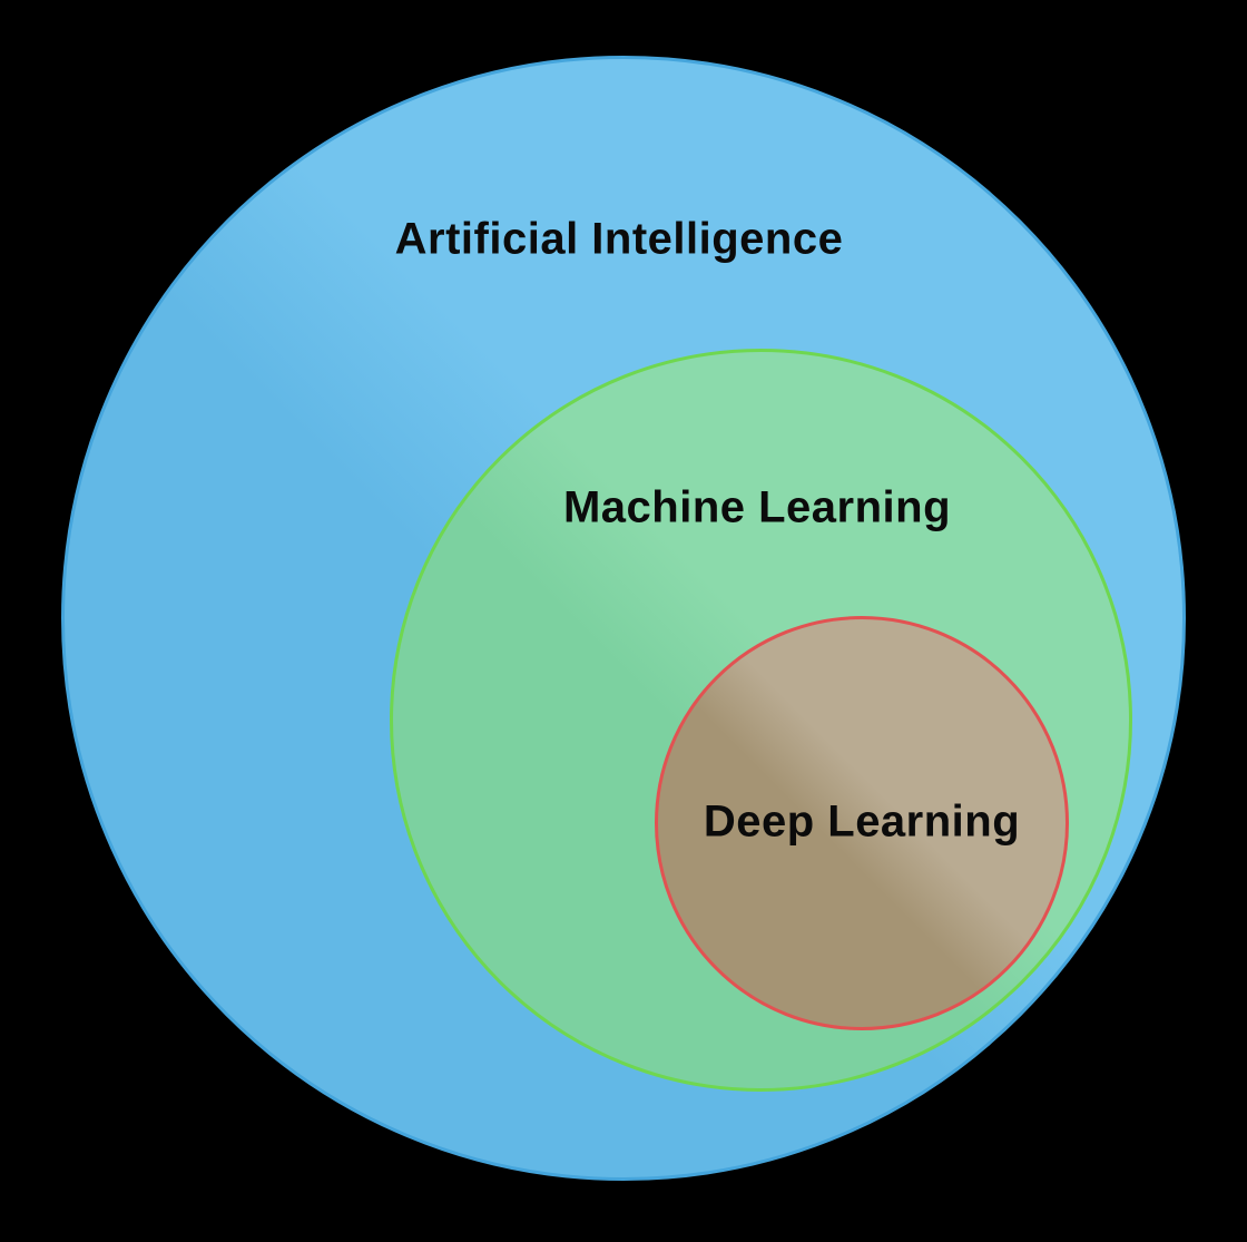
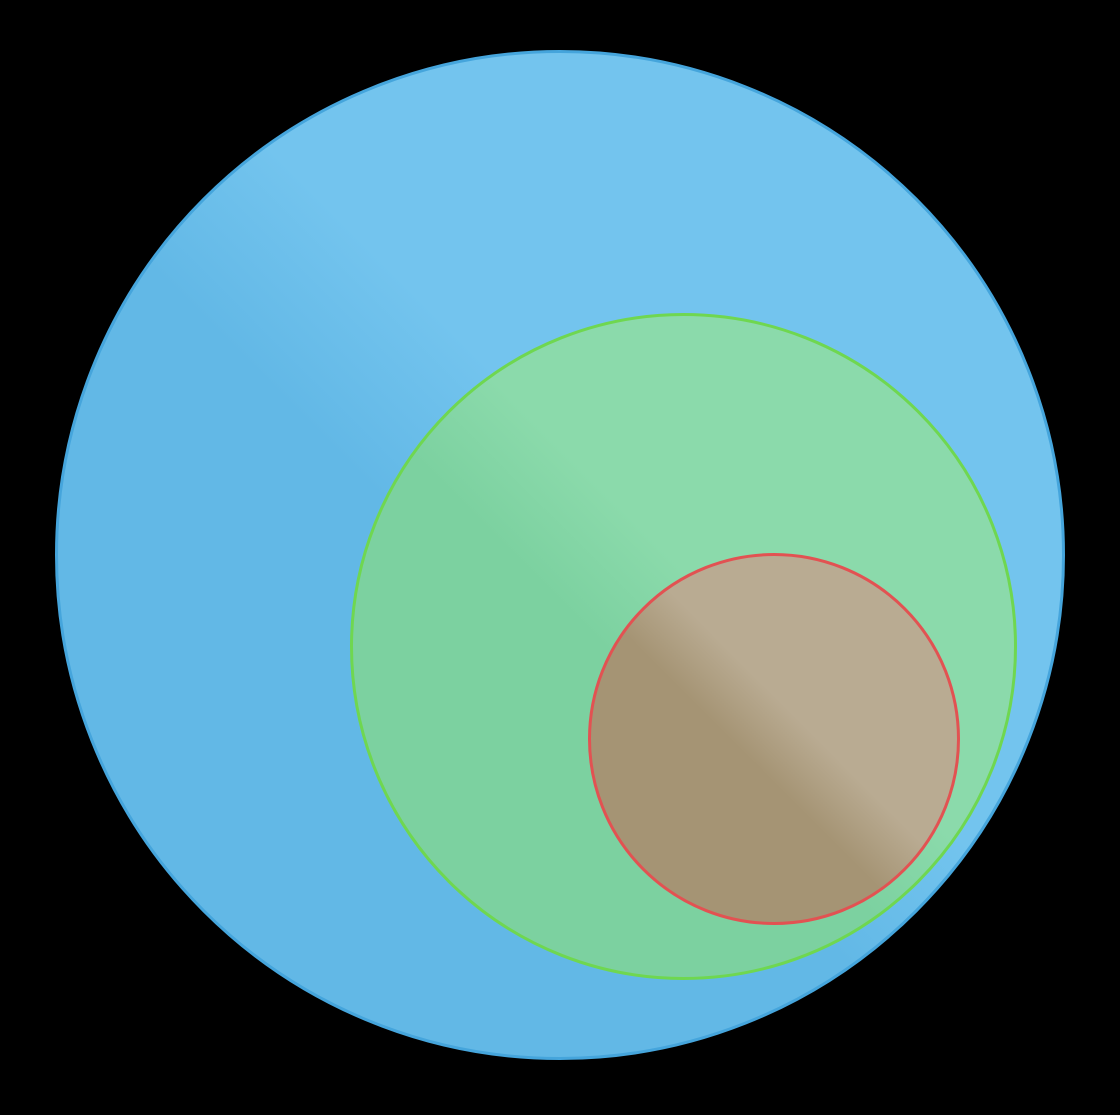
- Artificial Intelligence
- Machine Learning
- Deep Learning
